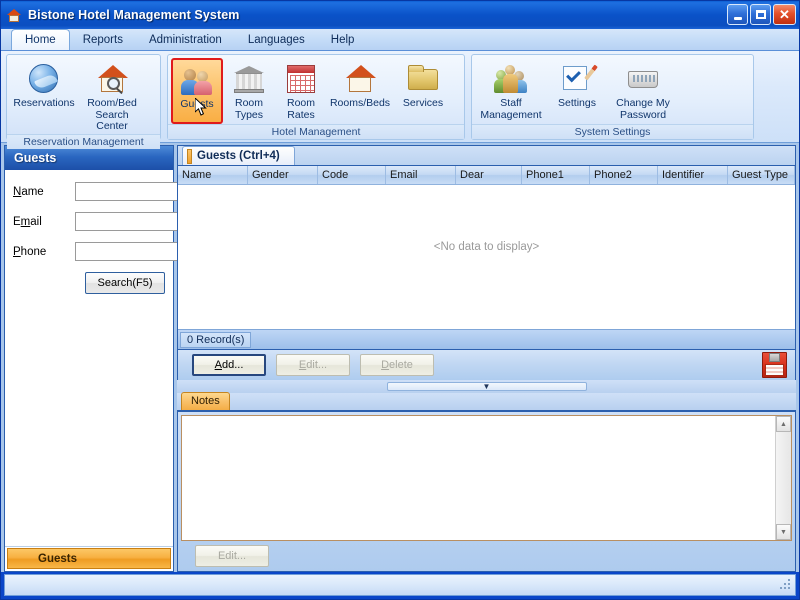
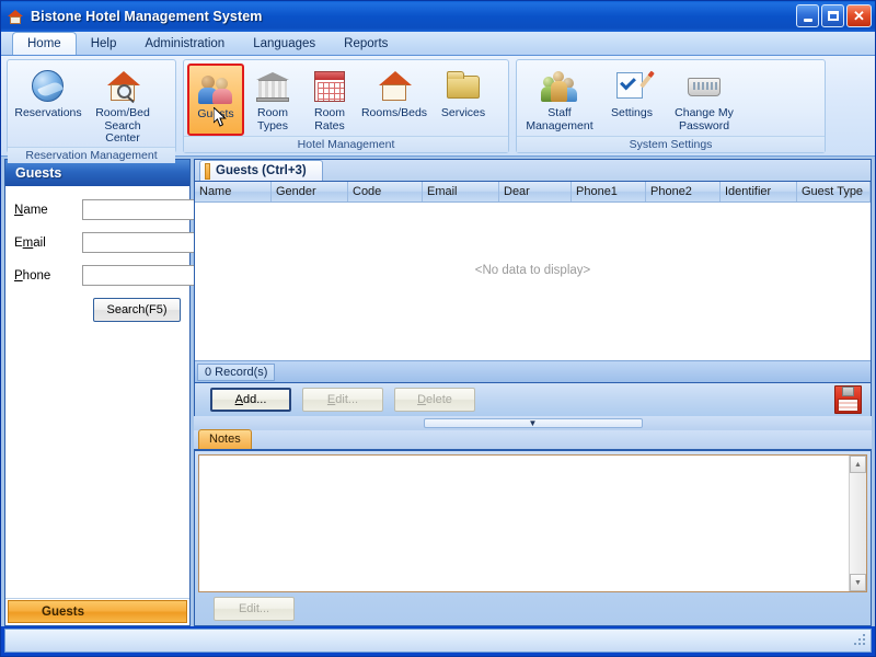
  Bistone Hotel Management System
  ✕
  Home
- Reports
+ Help
  Administration
  Languages
- Help
+ Reports
  Reservations
  Room/Bed Search Center
  Reservation Management
  Gusts
  Room Types
  Room Rates
  Rooms/Beds
  Services
  Hotel Management
  Staff Management
  Settings
  Change My Password
  System Settings
  Guests
  Name
  Email
  Phone
  Search(F5)
  Guests
- Guests (Ctrl+4)
+ Guests (Ctrl+3)
  Name
  Gender
  Code
  Email
  Dear
  Phone1
  Phone2
  Identifier
  Guest Type
  <No data to display>
  0 Record(s)
  Add...
  Edit...
  Delete
  ▼
  Notes
  Edit...
